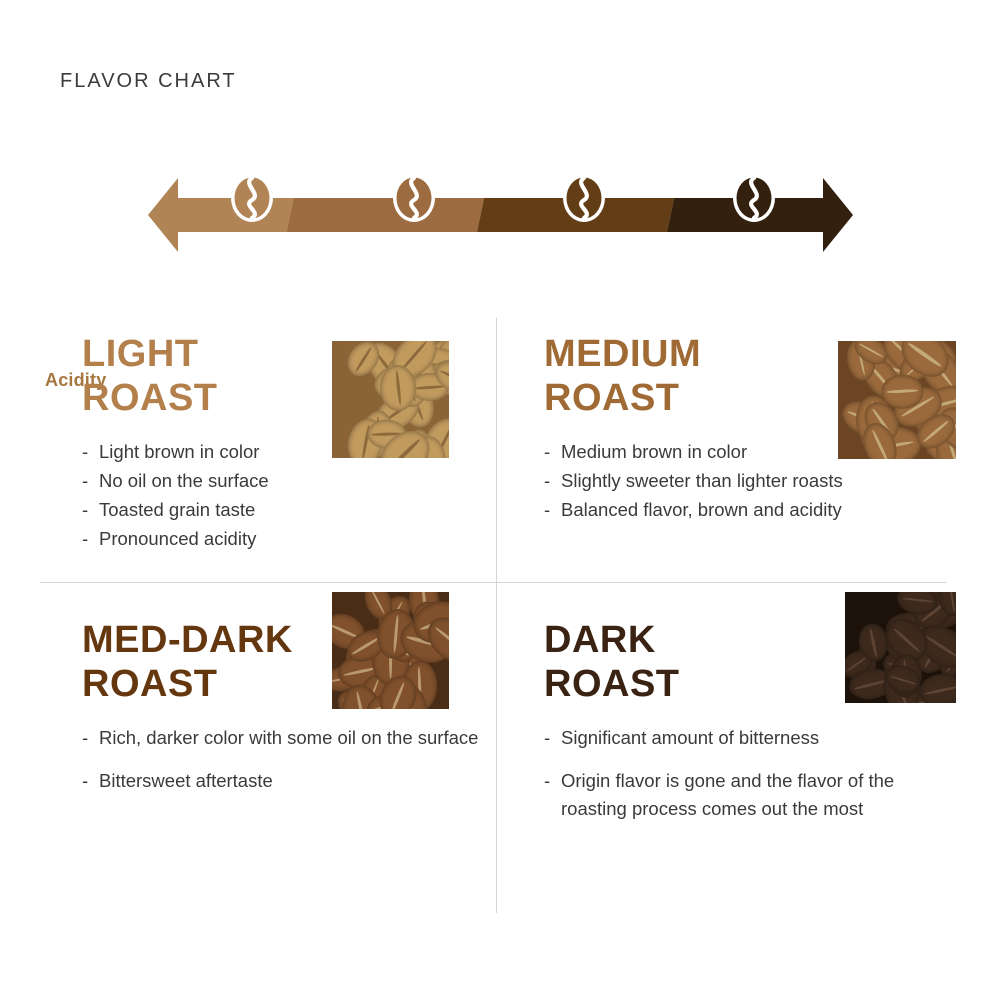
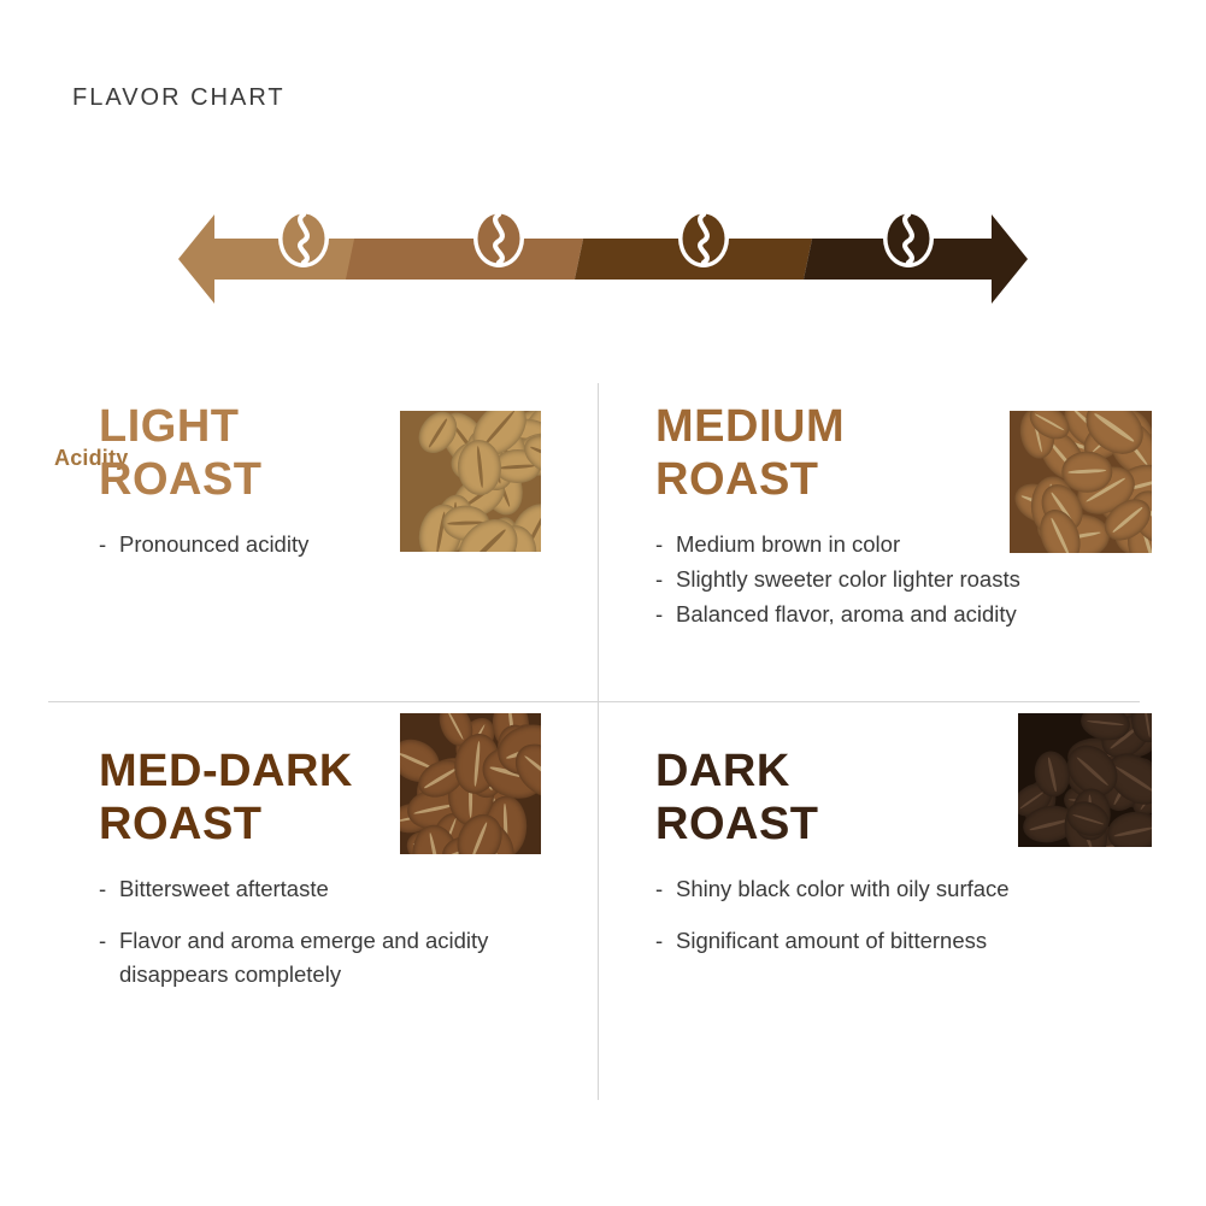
  FLAVOR CHART
  Acidity
  LIGHT
  MED-DARK
  LIGHT
  ROAST
- Light brown in color
- No oil on the surface
- Toasted grain taste
  Pronounced acidity
  MEDIUM
  ROAST
  Medium brown in color
- Slightly sweeter than lighter roasts
+ Slightly sweeter color lighter roasts
- Balanced flavor, brown and acidity
+ Balanced flavor, aroma and acidity
  MED-DARK
  ROAST
- Rich, darker color with some oil on the surface
  Bittersweet aftertaste
+ Flavor and aroma emerge and acidity disappears completely
  DARK
  ROAST
+ Shiny black color with oily surface
  Significant amount of bitterness
- Origin flavor is gone and the flavor of the roasting process comes out the most
